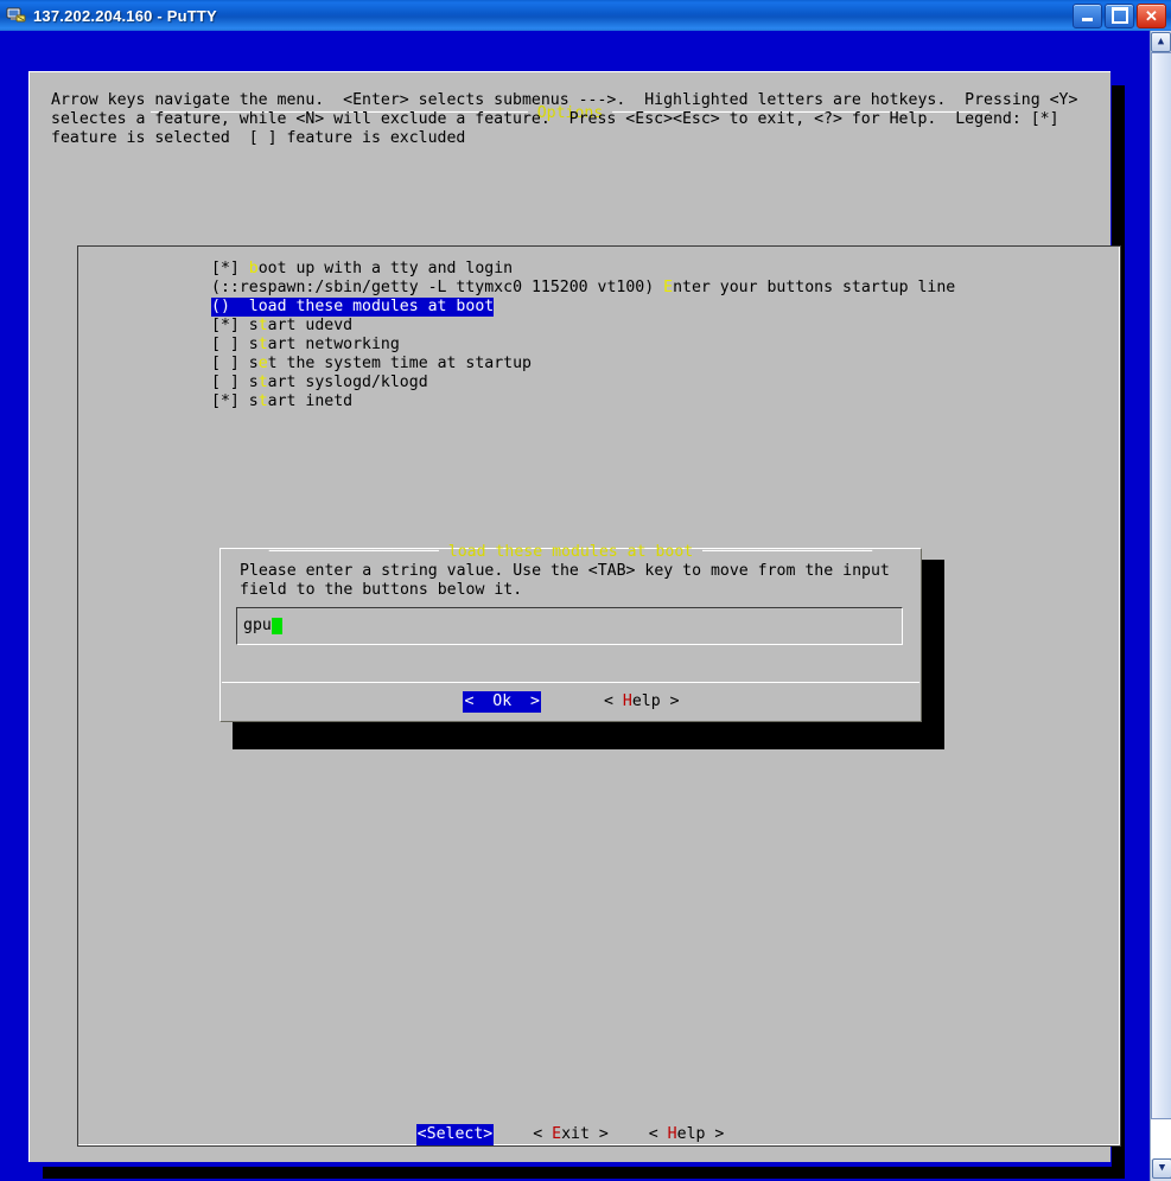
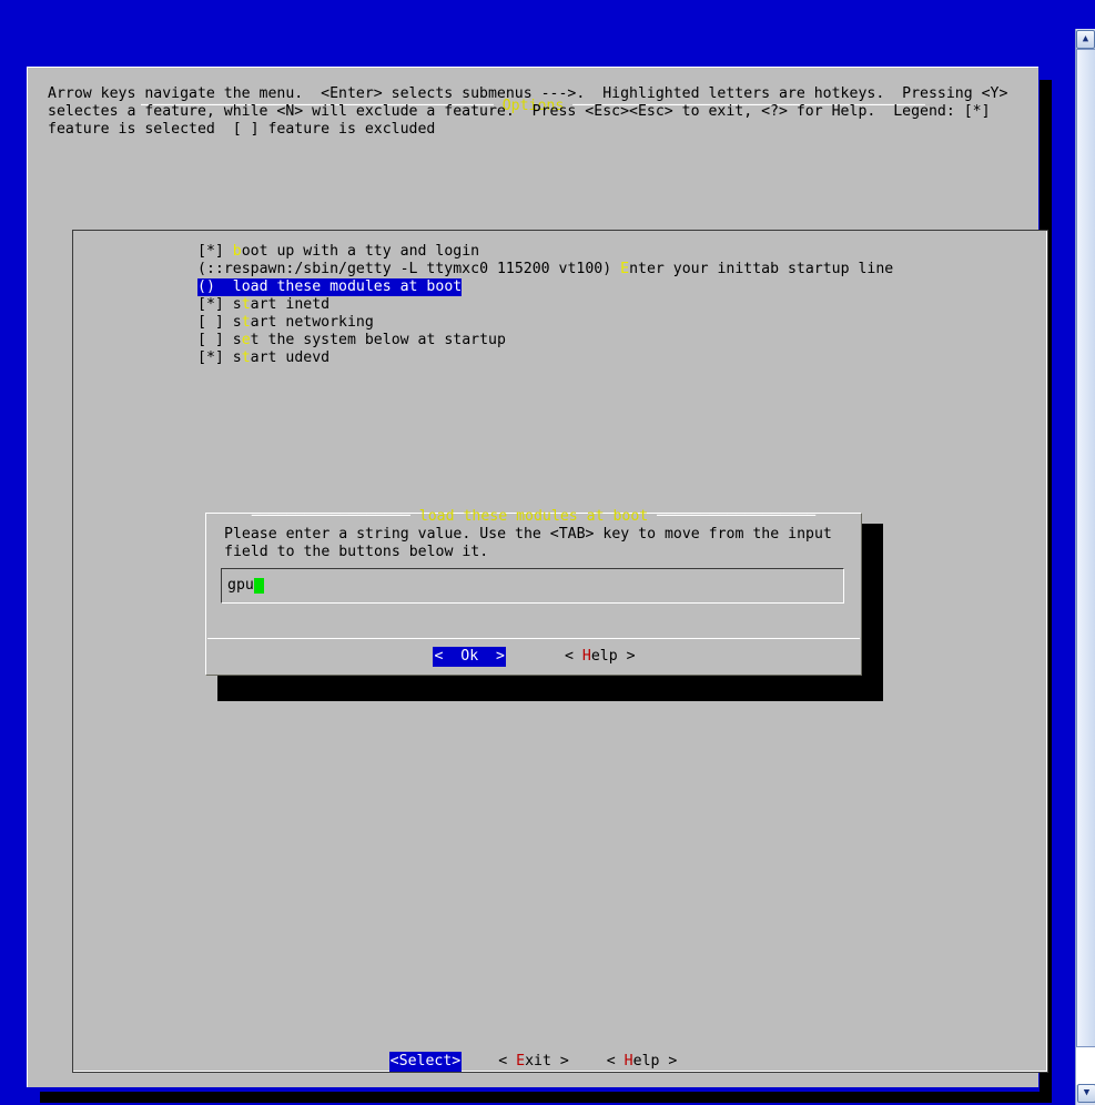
- 137.202.204.160 - PuTTY
- ✕
  ──────────────────────────────────────── Options ────────────────────────────────────────
  Arrow keys navigate the menu. <Enter> selects submenus --->. Highlighted letters are hotkeys. Pressing <Y>
  selectes a feature, while <N> will exclude a feature. Press <Esc><Esc> to exit, <?> for Help. Legend: [*]
  feature is selected [ ] feature is excluded
  [*] boot up with a tty and login
- (::respawn:/sbin/getty -L ttymxc0 115200 vt100) Enter your buttons startup line
+ (::respawn:/sbin/getty -L ttymxc0 115200 vt100) Enter your inittab startup line
  () load these modules at boot
- [*] start udevd
+ [*] start inetd
  [ ] start networking
- [ ] set the system time at startup
+ [ ] set the system below at startup
- [ ] start syslogd/klogd
- [*] start inetd
+ [*] start udevd
  <Select>
  < Exit >
  < Help >
  ────────────────── load these modules at boot ──────────────────
  Please enter a string value. Use the <TAB> key to move from the input
  field to the buttons below it.
  gpu
  < Ok >
  < Help >
  ▲
  ▼
